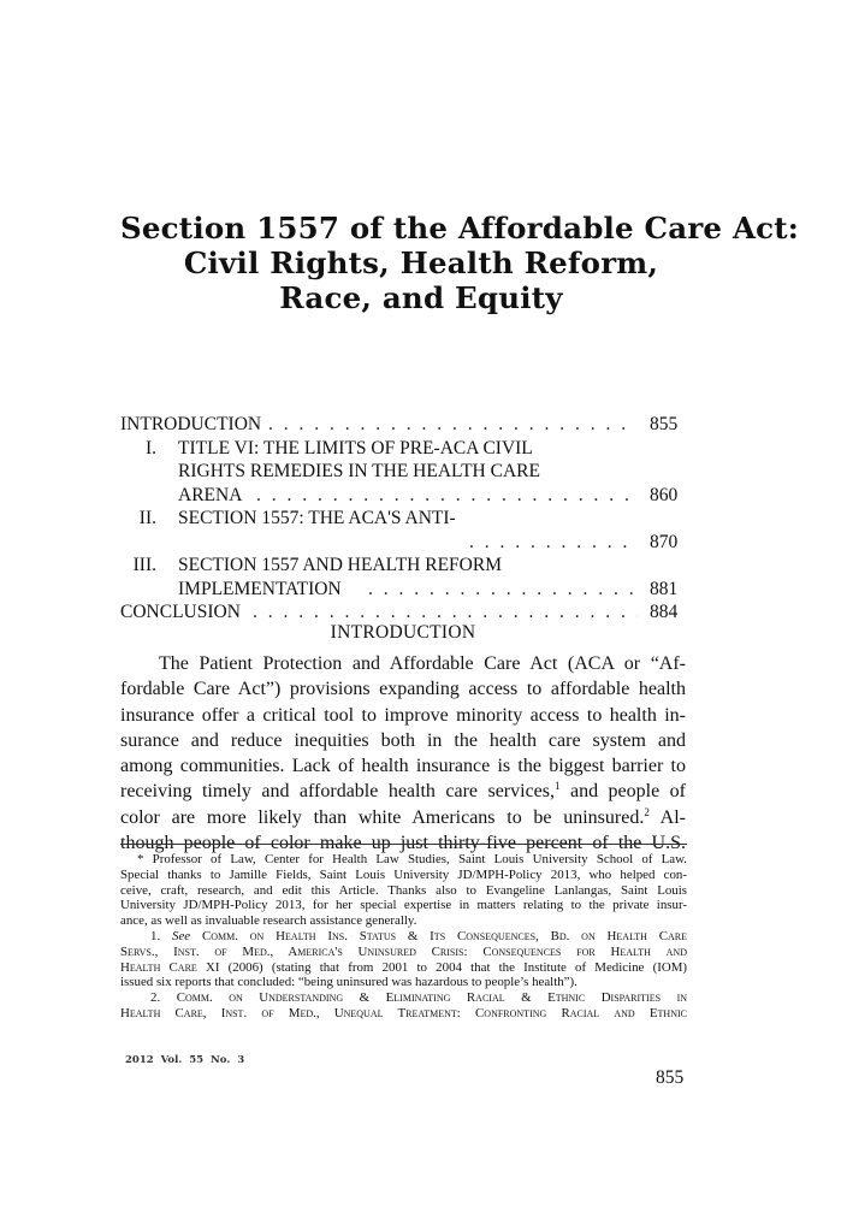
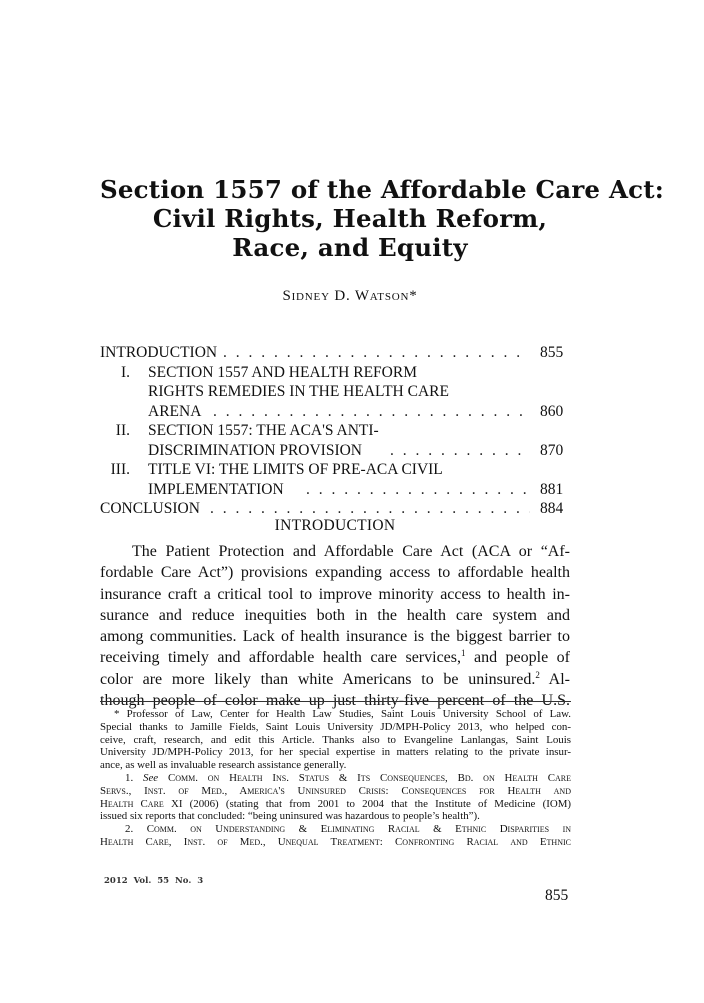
  Section 1557 of the Affordable Care Act:
  Civil Rights, Health Reform,
  Race, and Equity
+ Sidney D. Watson*
  INTRODUCTION
  855
  I.
- TITLE VI: THE LIMITS OF PRE-ACA CIVIL
+ SECTION 1557 AND HEALTH REFORM
  RIGHTS REMEDIES IN THE HEALTH CARE
  ARENA
  860
  II.
  SECTION 1557: THE ACA'S ANTI-
+ DISCRIMINATION PROVISION
  870
  III.
- SECTION 1557 AND HEALTH REFORM
+ TITLE VI: THE LIMITS OF PRE-ACA CIVIL
  IMPLEMENTATION
  881
  CONCLUSION
  884
  INTRODUCTION
  The Patient Protection and Affordable Care Act (ACA or “Af-
  fordable Care Act”) provisions expanding access to affordable health
- insurance offer a critical tool to improve minority access to health in-
+ insurance craft a critical tool to improve minority access to health in-
  surance and reduce inequities both in the health care system and
  among communities. Lack of health insurance is the biggest barrier to
  receiving timely and affordable health care services,1 and people of
  color are more likely than white Americans to be uninsured.2 Al-
  though people of color make up just thirty-five percent of the U.S.
  * Professor of Law, Center for Health Law Studies, Saint Louis University School of Law.
  Special thanks to Jamille Fields, Saint Louis University JD/MPH-Policy 2013, who helped con-
  ceive, craft, research, and edit this Article. Thanks also to Evangeline Lanlangas, Saint Louis
  University JD/MPH-Policy 2013, for her special expertise in matters relating to the private insur-
  ance, as well as invaluable research assistance generally.
  1. See Comm. on Health Ins. Status & Its Consequences, Bd. on Health Care
  Servs., Inst. of Med., America's Uninsured Crisis: Consequences for Health and
  Health Care XI (2006) (stating that from 2001 to 2004 that the Institute of Medicine (IOM)
  issued six reports that concluded: “being uninsured was hazardous to people’s health”).
  2. Comm. on Understanding & Eliminating Racial & Ethnic Disparities in
  Health Care, Inst. of Med., Unequal Treatment: Confronting Racial and Ethnic
  2012 Vol. 55 No. 3
  855
